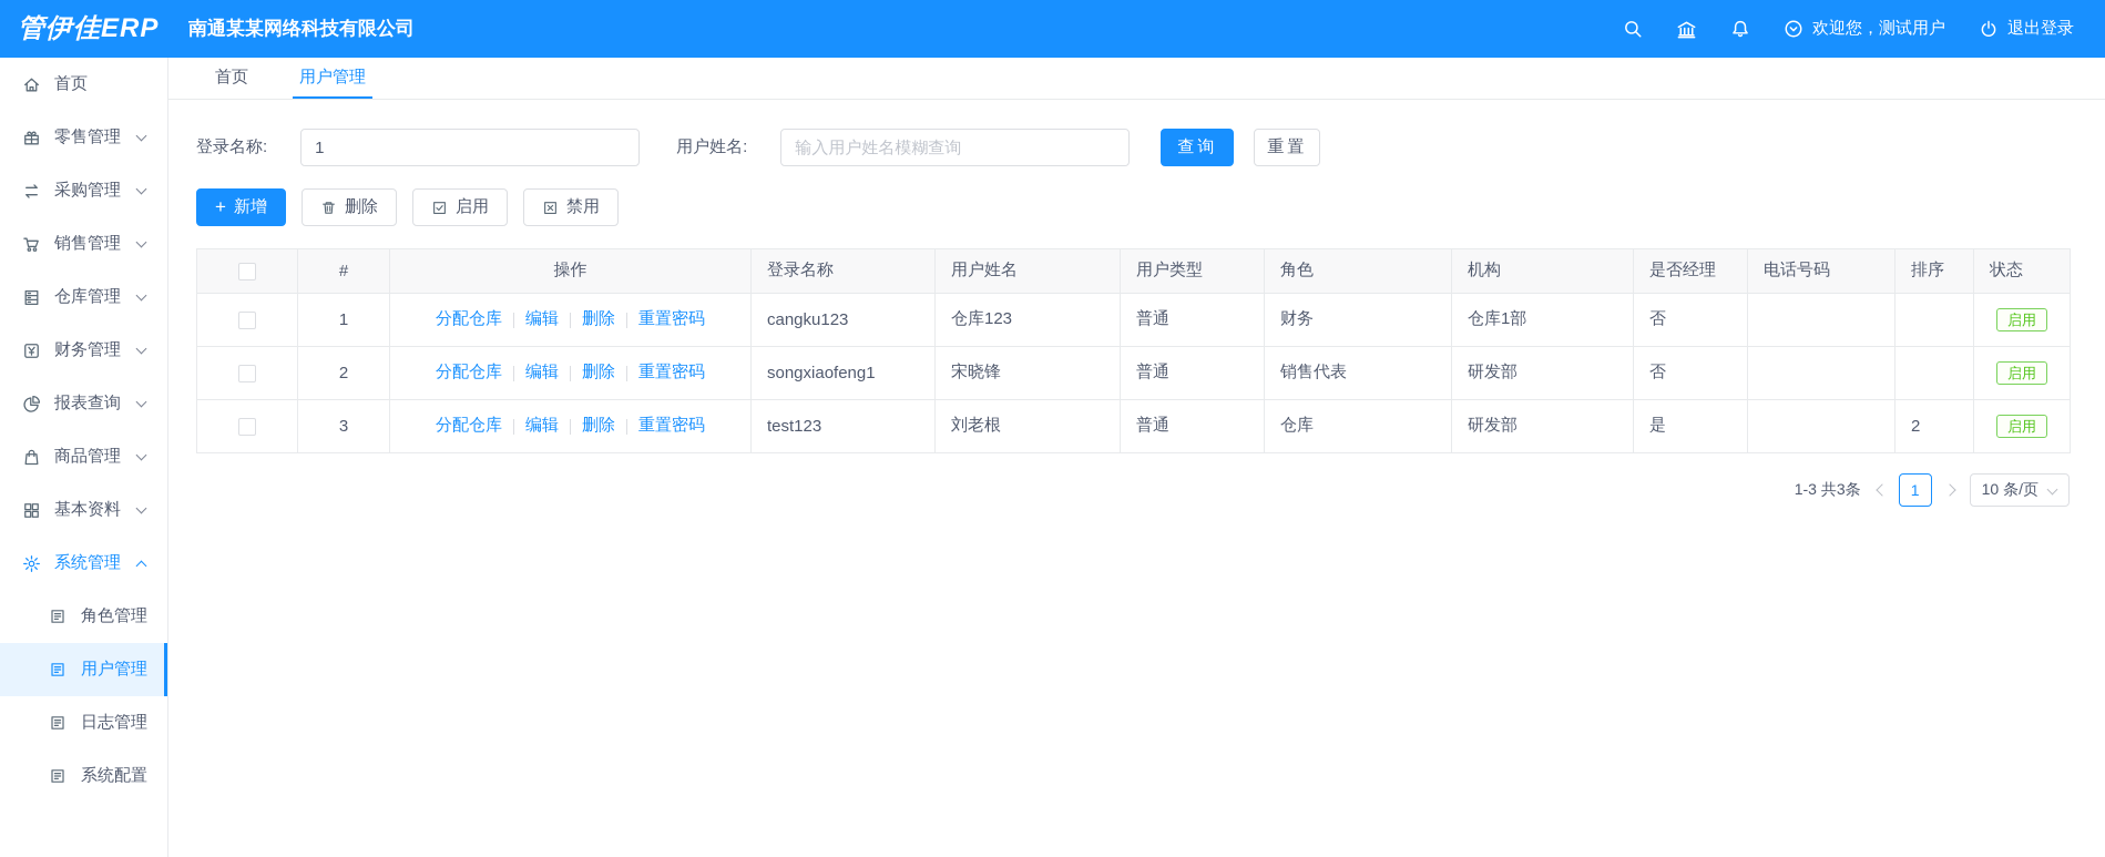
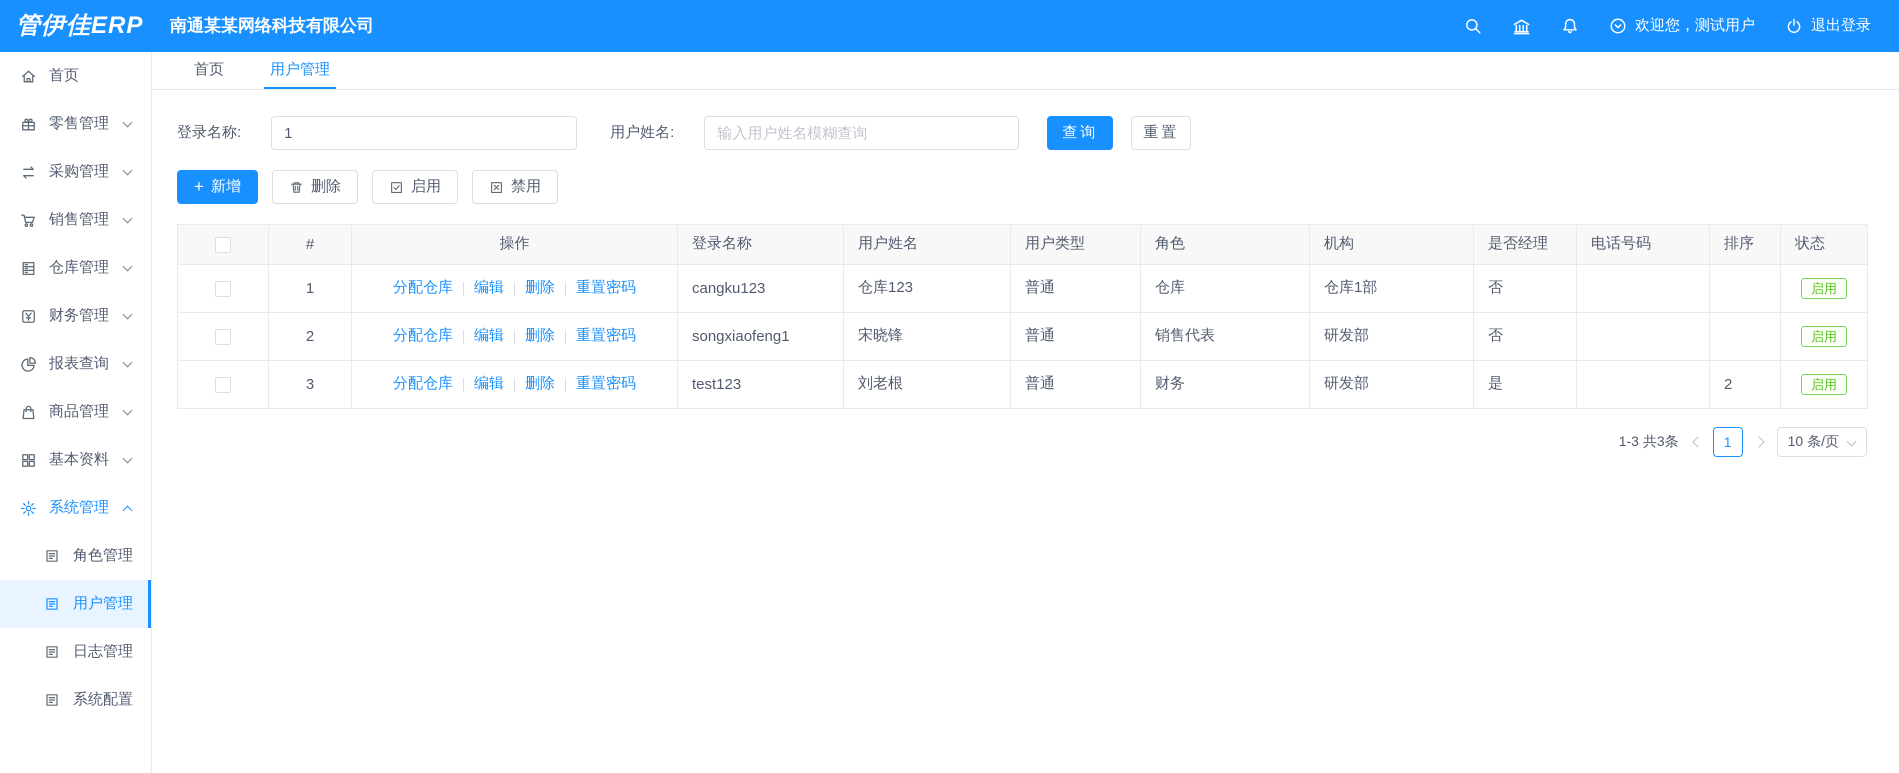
  管伊佳ERP
  南通某某网络科技有限公司
  欢迎您，测试用户
  退出登录
  首页
  零售管理
  采购管理
  销售管理
  仓库管理
  财务管理
  报表查询
  商品管理
  基本资料
  系统管理
  角色管理
  用户管理
  日志管理
  系统配置
  首页
  用户管理
  登录名称:
  1
  用户姓名:
  输入用户姓名模糊查询
  查询
  重置
  +
  新增
  删除
  启用
  禁用
  	#	操作	登录名称	用户姓名	用户类型	角色	机构	是否经理	电话号码	排序	状态
- 	1	分配仓库 编辑 删除 重置密码	cangku123	仓库123	普通	财务	仓库1部	否			启用
+ 	1	分配仓库 编辑 删除 重置密码	cangku123	仓库123	普通	仓库	仓库1部	否			启用
  	2	分配仓库 编辑 删除 重置密码	songxiaofeng1	宋晓锋	普通	销售代表	研发部	否			启用
- 	3	分配仓库 编辑 删除 重置密码	test123	刘老根	普通	仓库	研发部	是		2	启用
+ 	3	分配仓库 编辑 删除 重置密码	test123	刘老根	普通	财务	研发部	是		2	启用
  1-3 共3条
  1
  10 条/页
